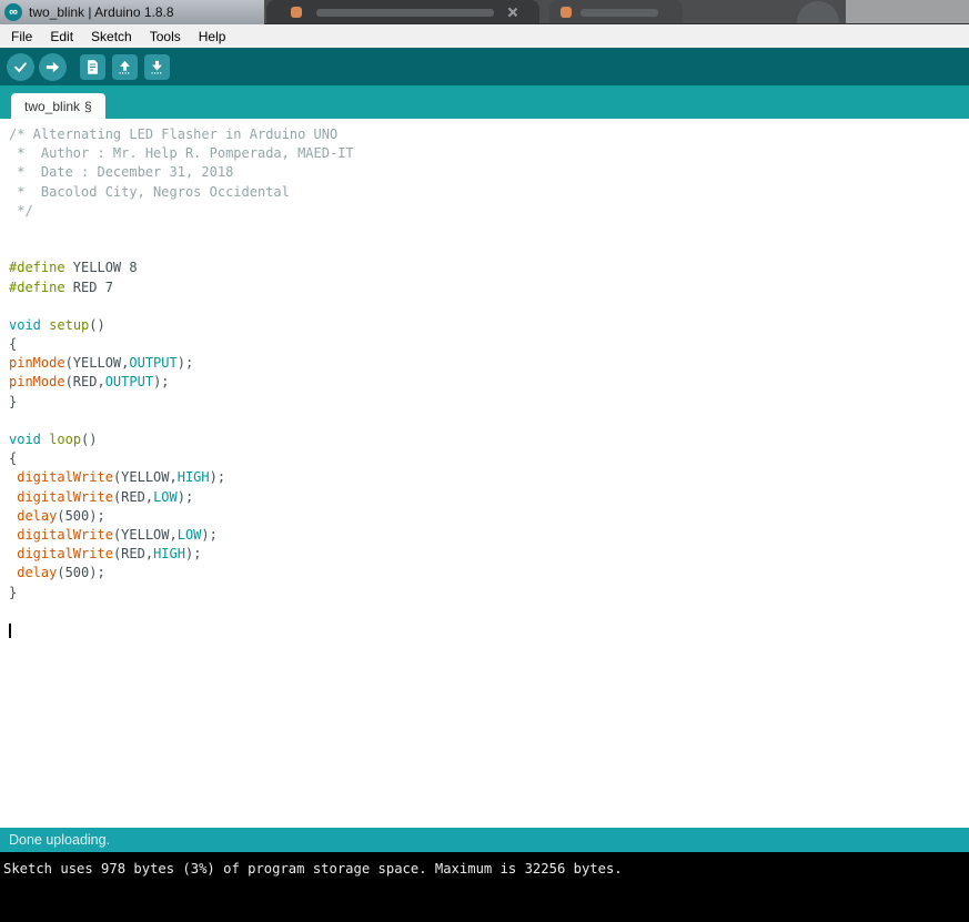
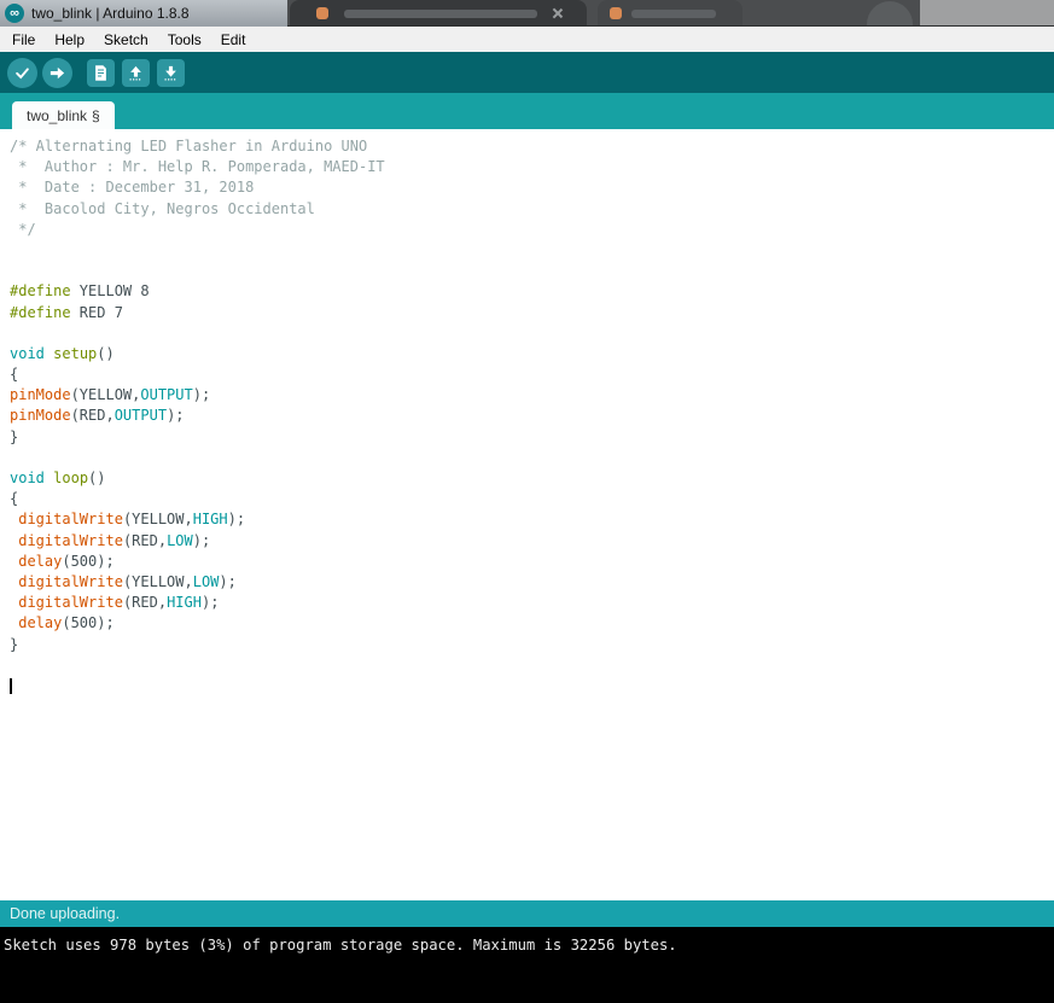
  ∞
  two_blink | Arduino 1.8.8
  File
- Edit
+ Help
  Sketch
  Tools
- Help
+ Edit
  two_blink
  §
  /* Alternating LED Flasher in Arduino UNO
  * Author : Mr. Help R. Pomperada, MAED-IT
  * Date : December 31, 2018
  * Bacolod City, Negros Occidental
  */
  #define YELLOW 8
  #define RED 7
  void setup()
  {
  pinMode(YELLOW,OUTPUT);
  pinMode(RED,OUTPUT);
  }
  void loop()
  {
  digitalWrite(YELLOW,HIGH);
  digitalWrite(RED,LOW);
  delay(500);
  digitalWrite(YELLOW,LOW);
  digitalWrite(RED,HIGH);
  delay(500);
  }
  Done uploading.
  Sketch uses 978 bytes (3%) of program storage space. Maximum is 32256 bytes.
